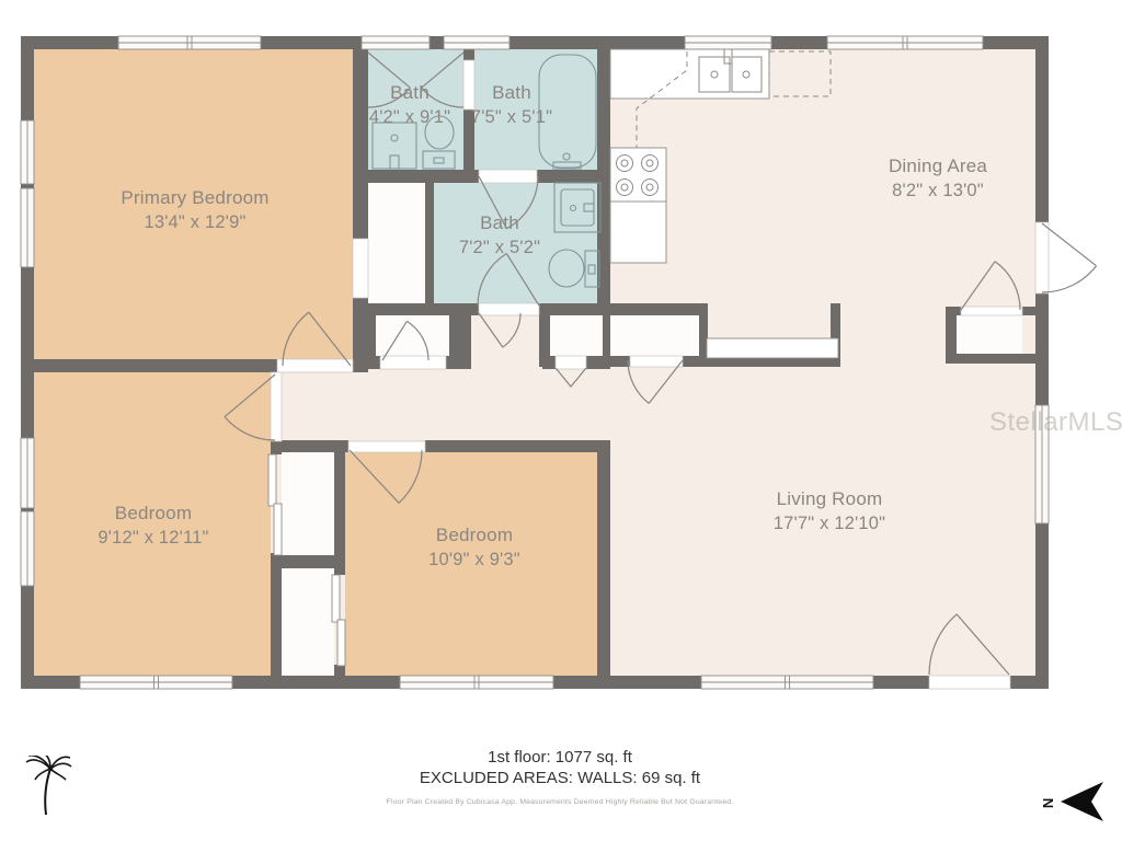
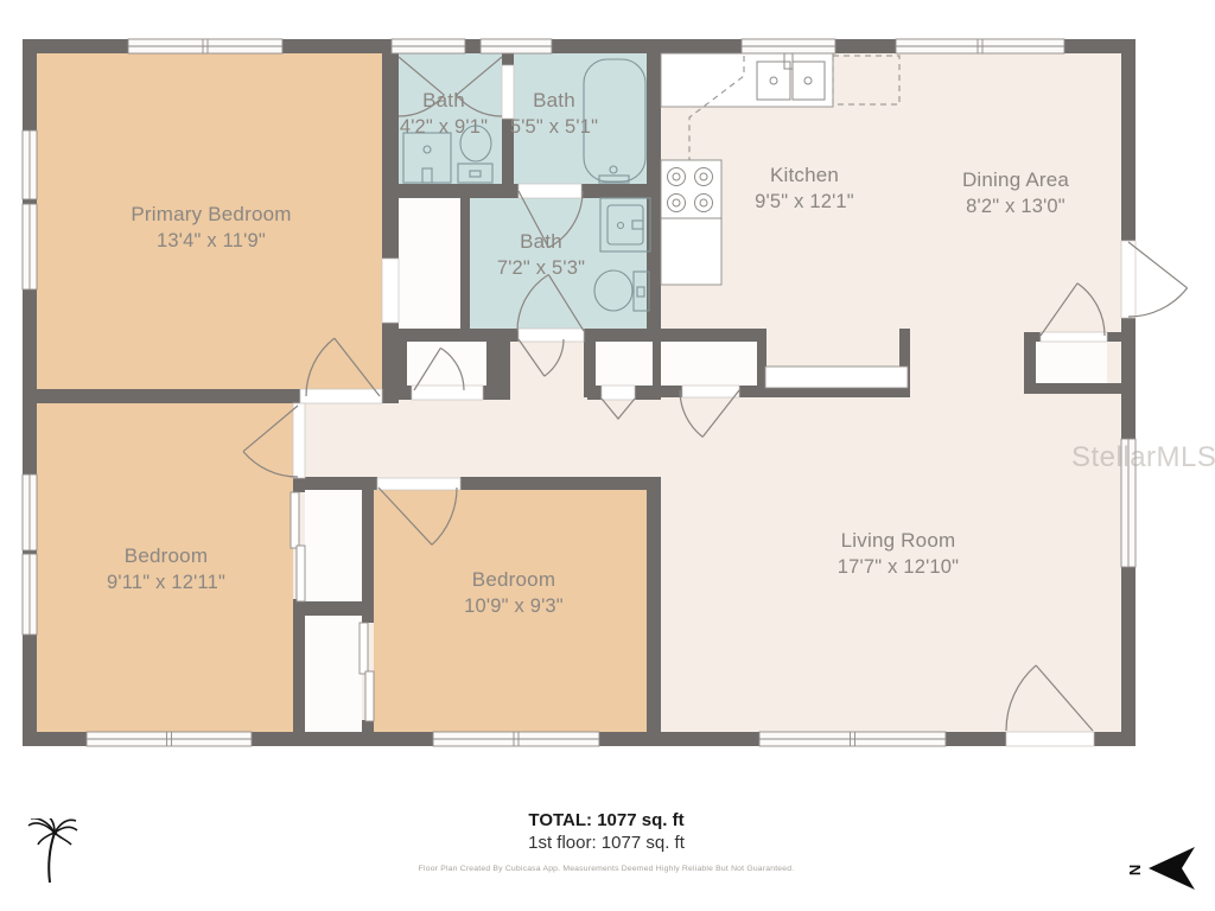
  Primary Bedroom
- 13'4" x 12'9"
+ 13'4" x 11'9"
  Bath
  4'2" x 9'1"
  Bath
- 7'5" x 5'1"
+ 5'5" x 5'1"
  Bath
- 7'2" x 5'2"
+ 7'2" x 5'3"
+ Kitchen
+ 9'5" x 12'1"
  Dining Area
  8'2" x 13'0"
  Bedroom
- 9'12" x 12'11"
+ 9'11" x 12'11"
  Bedroom
  10'9" x 9'3"
  Living Room
  17'7" x 12'10"
  StellarMLS
+ TOTAL: 1077 sq. ft
  1st floor: 1077 sq. ft
- EXCLUDED AREAS: WALLS: 69 sq. ft
